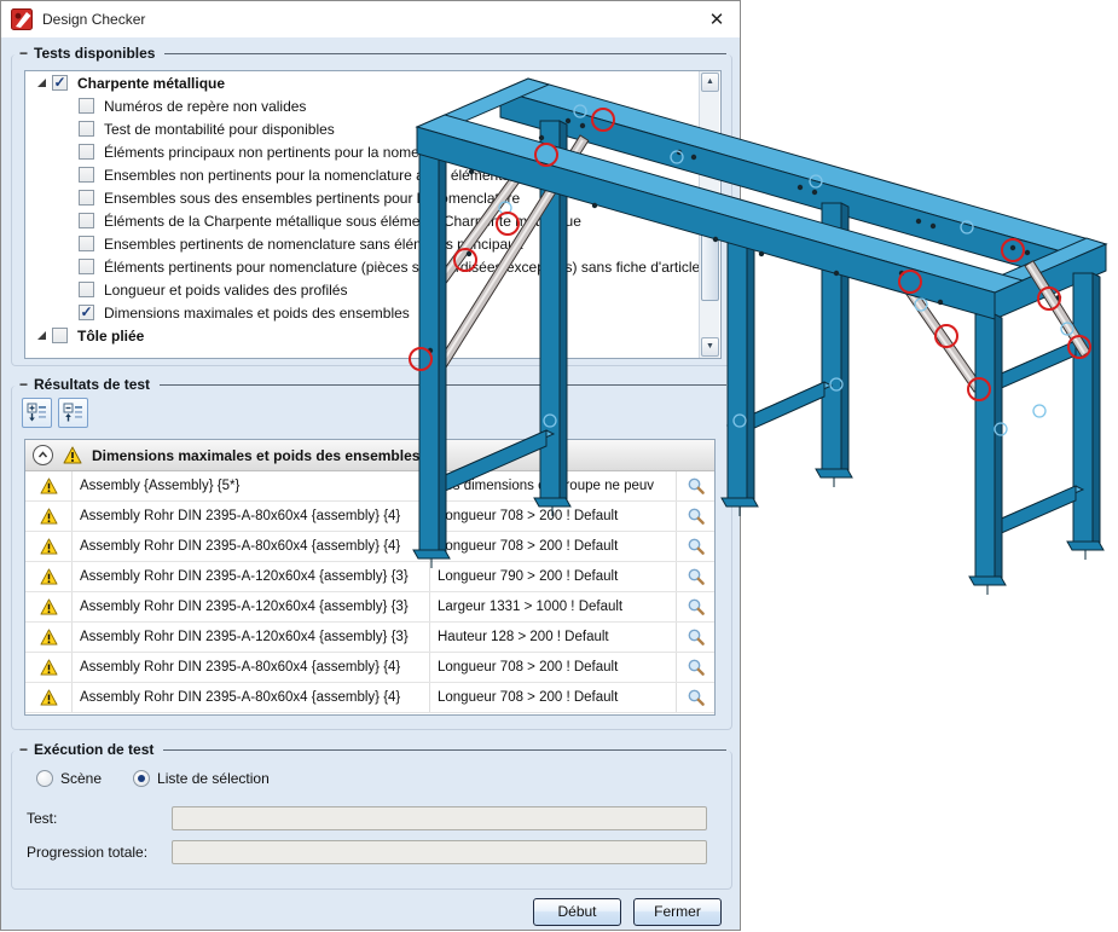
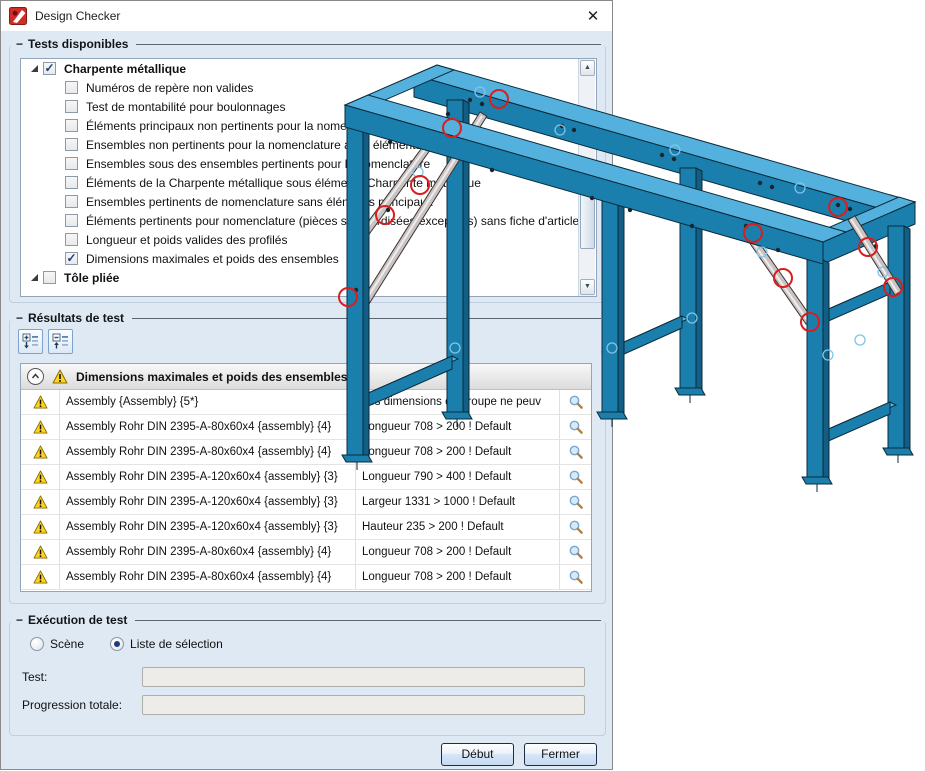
  Design Checker
  ✕
  −
  Tests disponibles
  ✓
  Charpente métallique
  Numéros de repère non valides
- Test de montabilité pour disponibles
+ Test de montabilité pour boulonnages
  Éléments principaux non pertinents pour la nome
  Ensembles non pertinents pour la nomenclature éléme
  Ensembles sous des ensembles pertinents pour lmenclare
  Éléments de la Charpente métallique sous éléme Charnte mue
  Ensembles pertinents de nomenclature sans élés pncipa
  Éléments pertinents pour nomenclature (pièces sdiée exces) sans fiche d'article
  Longueur et poids valides des profilés
  ✓
  Dimensions maximales et poids des ensembles
  Tôle pliée
  −
  Résultats de test
  Dimensions maximales et poids des ensembles
  Assembly {Assembly} {5*}
  dimensionsoupe ne peuv
  Assembly Rohr DIN 2395-A-80x60x4 {assembly} {4}
  ongueur 708 > 200 ! Default
  Assembly Rohr DIN 2395-A-80x60x4 {assembly} {4}
  ongueur 708 > 200 ! Default
  Assembly Rohr DIN 2395-A-120x60x4 {assembly} {3}
- Longueur 790 > 200 ! Default
+ Longueur 790 > 400 ! Default
  Assembly Rohr DIN 2395-A-120x60x4 {assembly} {3}
  Largeur 1331 > 1000 ! Default
  Assembly Rohr DIN 2395-A-120x60x4 {assembly} {3}
- Hauteur 128 > 200 ! Default
+ Hauteur 235 > 200 ! Default
  Assembly Rohr DIN 2395-A-80x60x4 {assembly} {4}
  Longueur 708 > 200 ! Default
  Assembly Rohr DIN 2395-A-80x60x4 {assembly} {4}
  Longueur 708 > 200 ! Default
  −
  Exécution de test
  Scène
  Liste de sélection
  Test:
  Progression totale:
  Début
  Fermer
